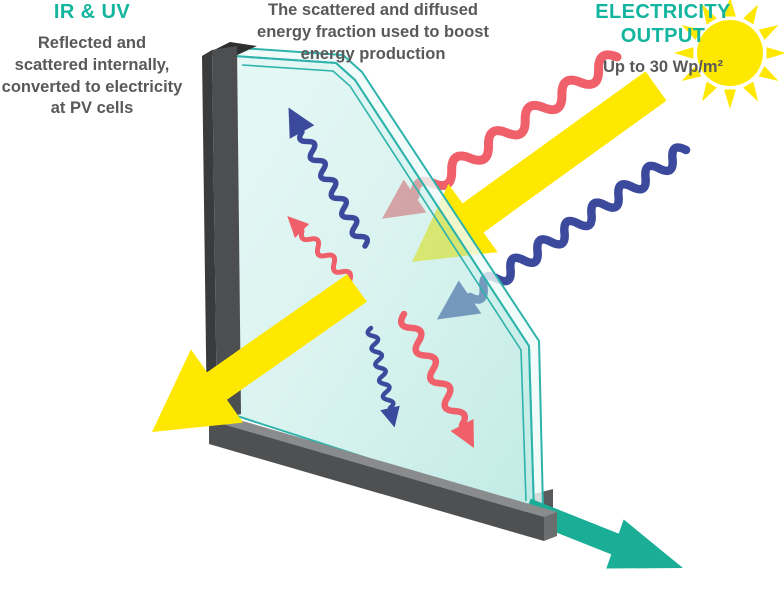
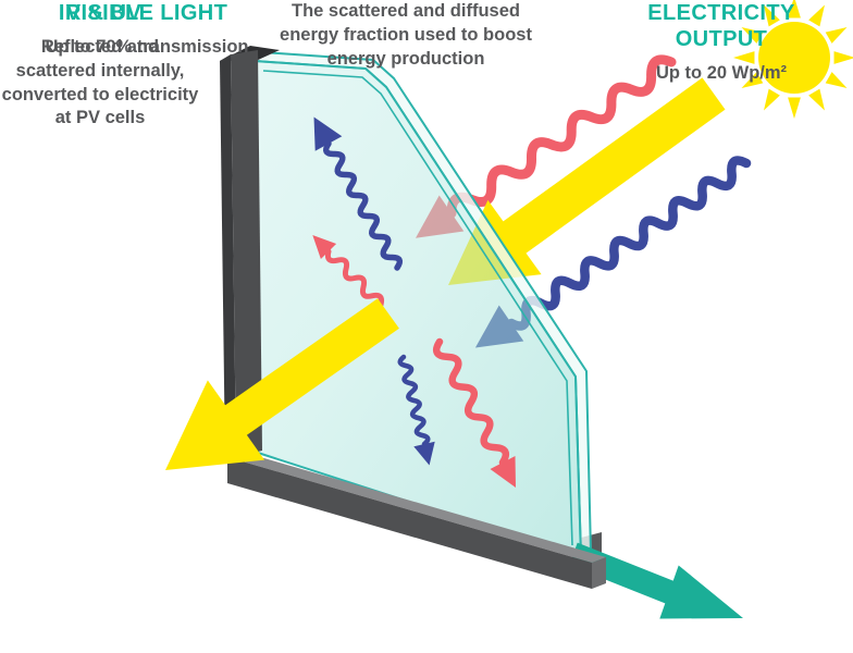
  IR & UV
  Reflected and scattered internally, converted to electricity at PV cells
+ VISIBLE LIGHT
+ Up to 70% transmission
  ELECTRICITY OUTPUT
- Up to 30 Wp/m²
+ Up to 20 Wp/m²
  The scattered and diffused energy fraction used to boost energy production
